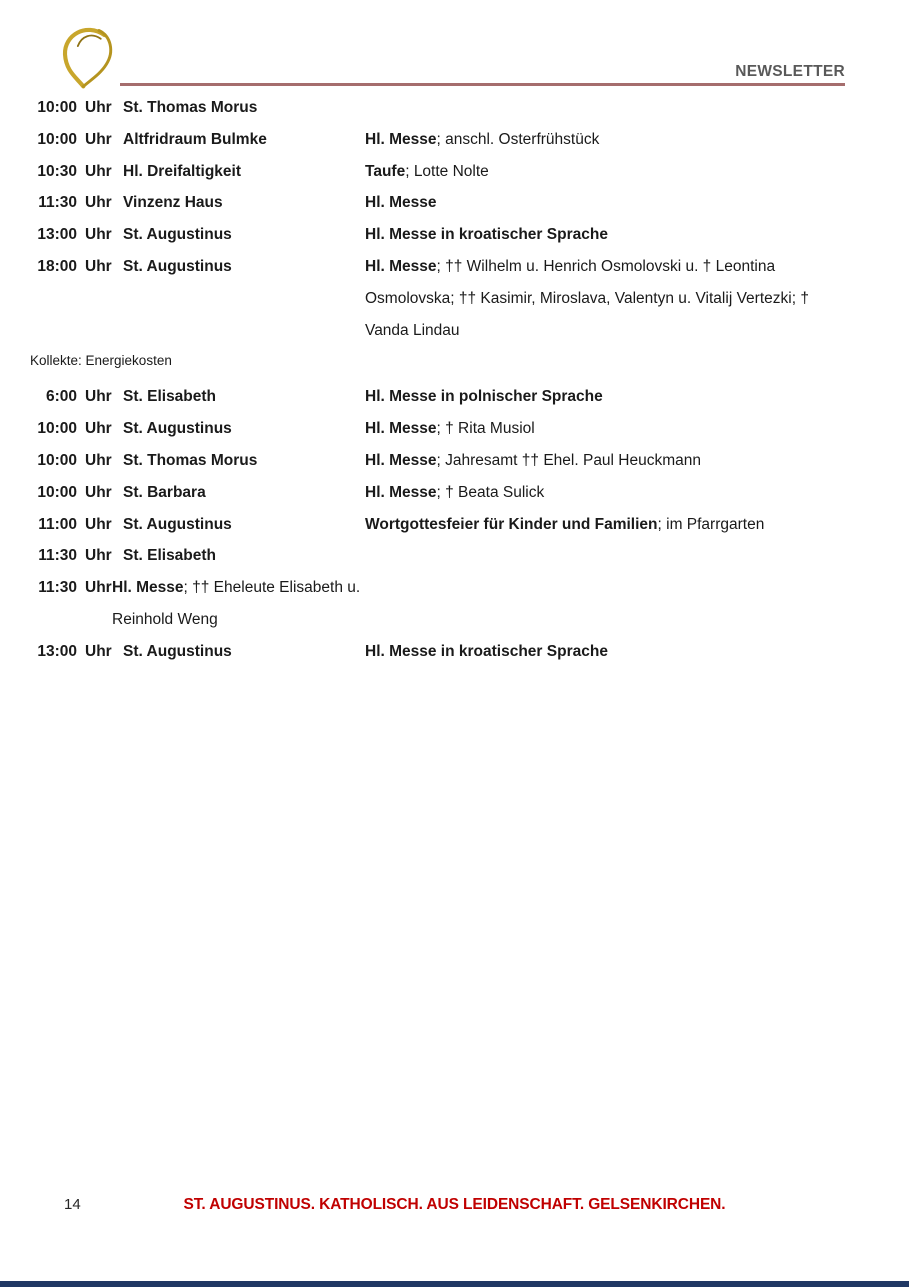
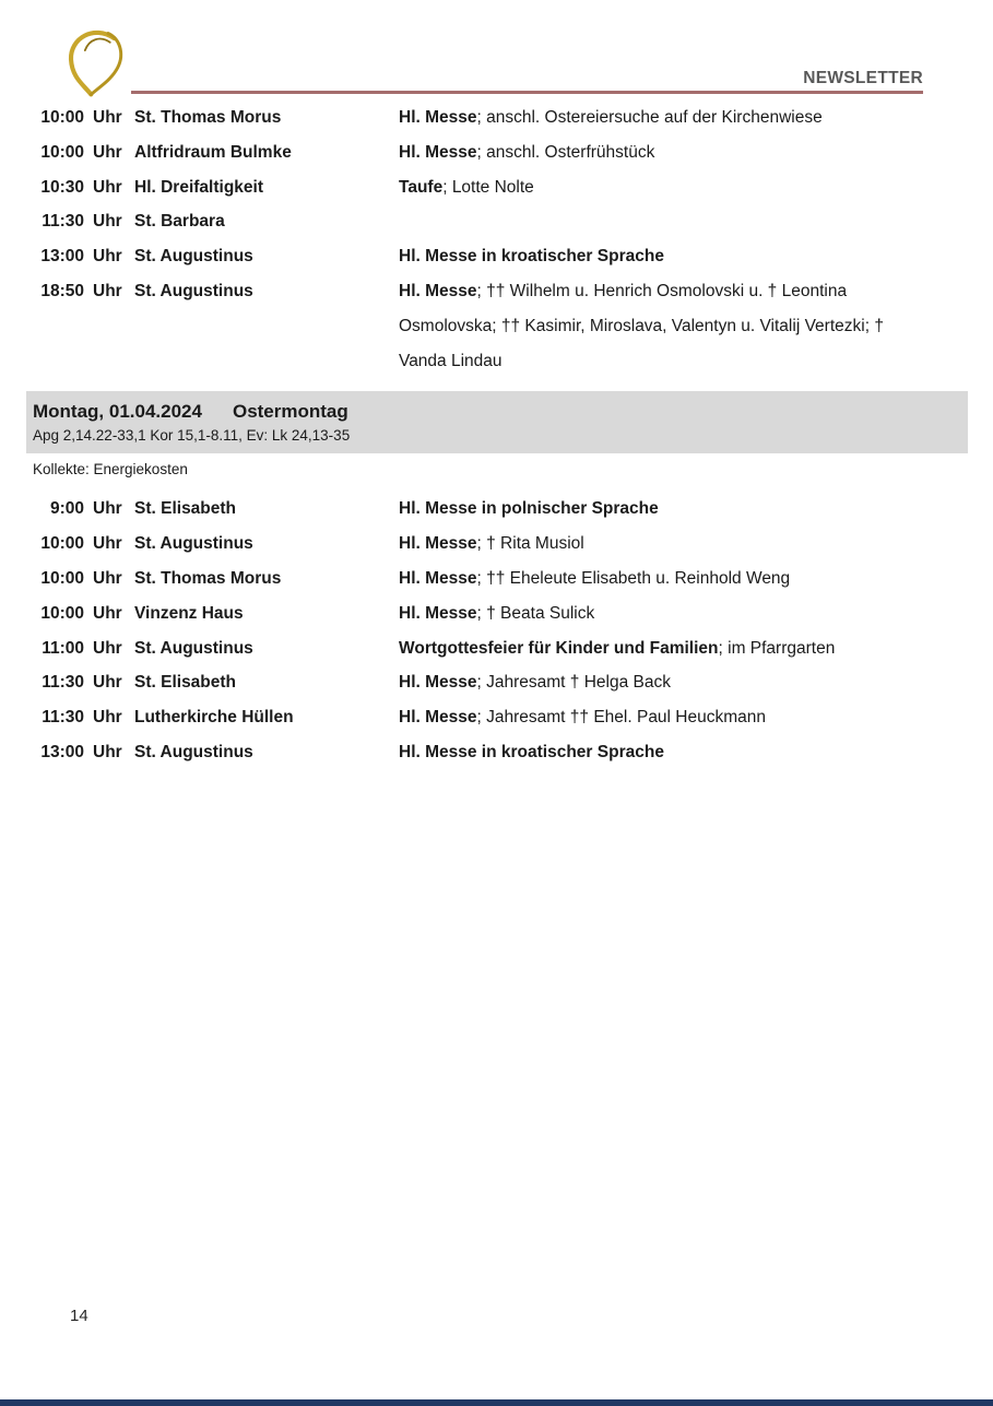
  NEWSLETTER
  10:00
  Uhr
  St. Thomas Morus
+ Hl. Messe; anschl. Ostereiersuche auf der Kirchenwiese
  10:00
  Uhr
  Altfridraum Bulmke
  Hl. Messe; anschl. Osterfrühstück
  10:30
  Uhr
  Hl. Dreifaltigkeit
  Taufe; Lotte Nolte
  11:30
  Uhr
- Vinzenz Haus
+ St. Barbara
- Hl. Messe
  13:00
  Uhr
  St. Augustinus
  Hl. Messe in kroatischer Sprache
- 18:00
+ 18:50
  Uhr
  St. Augustinus
  Hl. Messe; †† Wilhelm u. Henrich Osmolovski u. † Leontina Osmolovska; †† Kasimir, Miroslava, Valentyn u. Vitalij Vertezki; † Vanda Lindau
+ Montag, 01.04.2024 Ostermontag
+ Apg 2,14.22-33,1 Kor 15,1-8.11, Ev: Lk 24,13-35
  Kollekte: Energiekosten
- 6:00
+ 9:00
  Uhr
  St. Elisabeth
  Hl. Messe in polnischer Sprache
  10:00
  Uhr
  St. Augustinus
  Hl. Messe; † Rita Musiol
  10:00
  Uhr
  St. Thomas Morus
- Hl. Messe; Jahresamt †† Ehel. Paul Heuckmann
+ Hl. Messe; †† Eheleute Elisabeth u. Reinhold Weng
  10:00
  Uhr
- St. Barbara
+ Vinzenz Haus
  Hl. Messe; † Beata Sulick
  11:00
  Uhr
  St. Augustinus
  Wortgottesfeier für Kinder und Familien; im Pfarrgarten
  11:30
  Uhr
  St. Elisabeth
+ Hl. Messe; Jahresamt † Helga Back
  11:30
  Uhr
+ Lutherkirche Hüllen
- Hl. Messe; †† Eheleute Elisabeth u. Reinhold Weng
+ Hl. Messe; Jahresamt †† Ehel. Paul Heuckmann
  13:00
  Uhr
  St. Augustinus
  Hl. Messe in kroatischer Sprache
  14
- ST. AUGUSTINUS. KATHOLISCH. AUS LEIDENSCHAFT. GELSENKIRCHEN.
